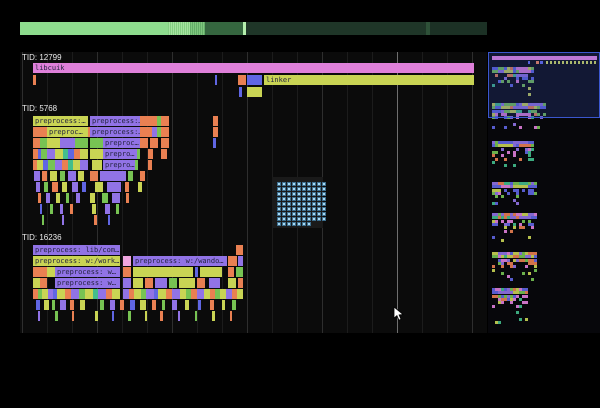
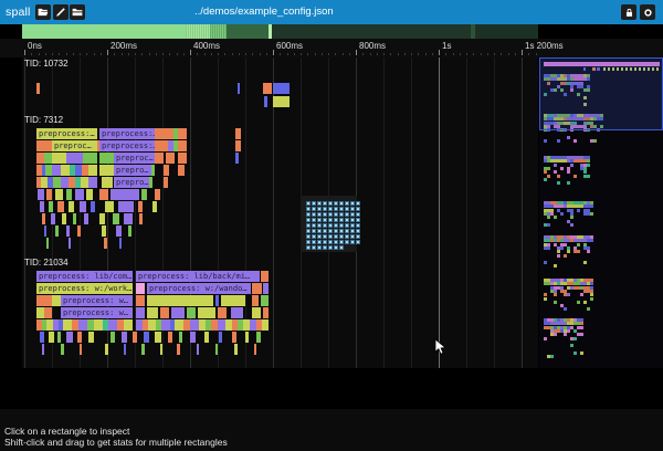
+ spall
+ ../demos/example_config.json
+ 0ns
+ 200ms
+ 400ms
+ 600ms
+ 800ms
+ 1s
+ 1s 200ms
- TID: 12799
+ TID: 10732
- libcuik
- linker
- TID: 5768
+ TID: 7312
  preprocess:…
  preprocess:
  preproc…
  preprocess:
  preproc…
  prepro…
  prepro…
- TID: 16236
+ TID: 21034
  preprocess: lib/com…
+ preprocess: lib/back/mi…
  preprocess: w:/work…
  preprocess: w:/wando…
  preprocess: w…
  preprocess: w…
+ Click on a rectangle to inspect
+ Shift-click and drag to get stats for multiple rectangles
